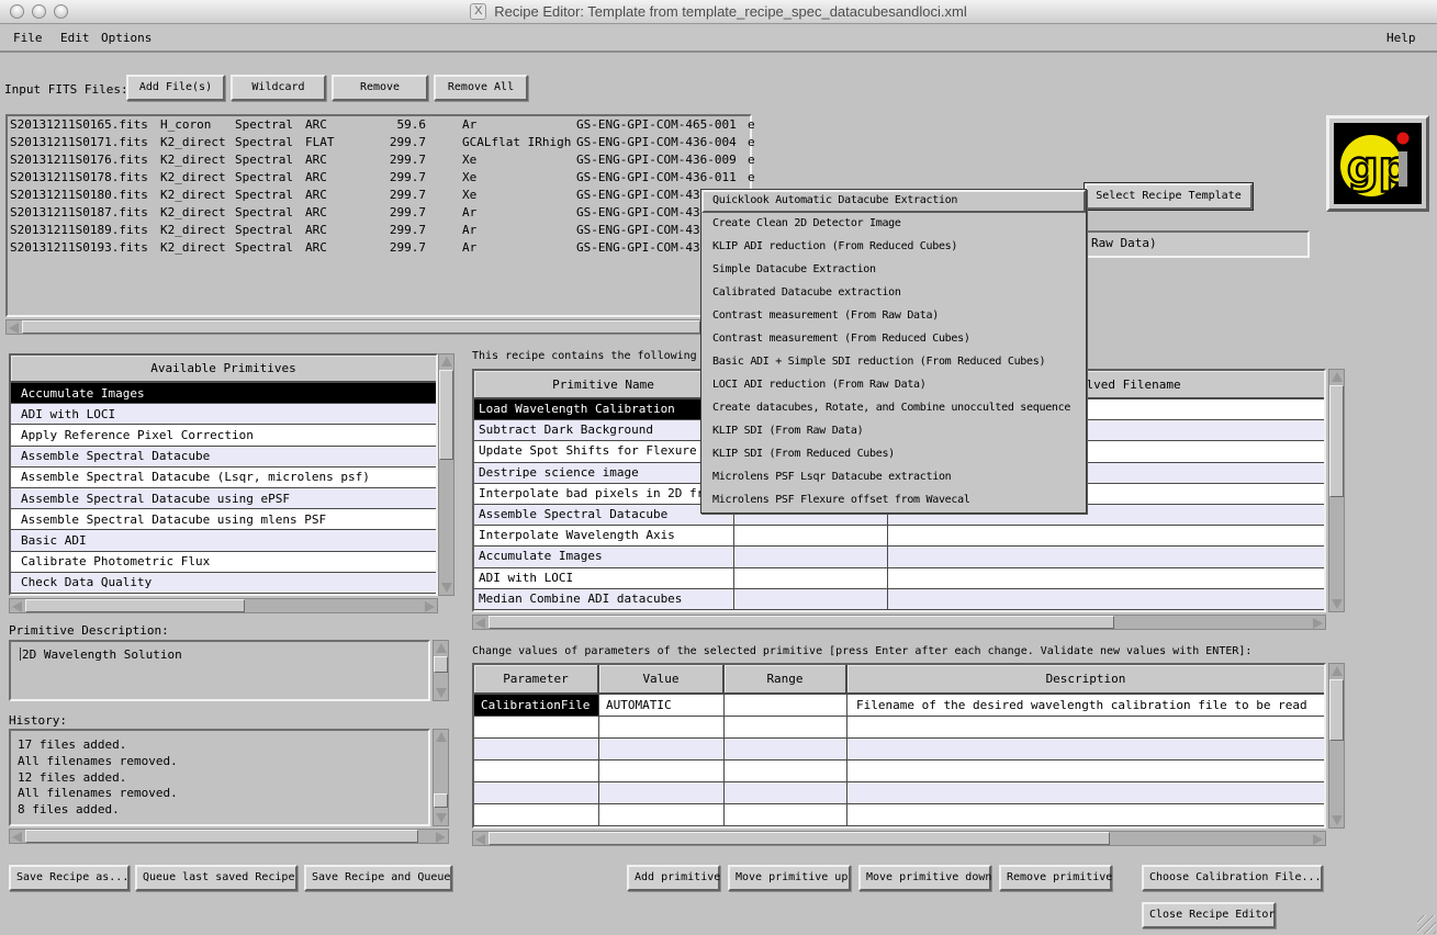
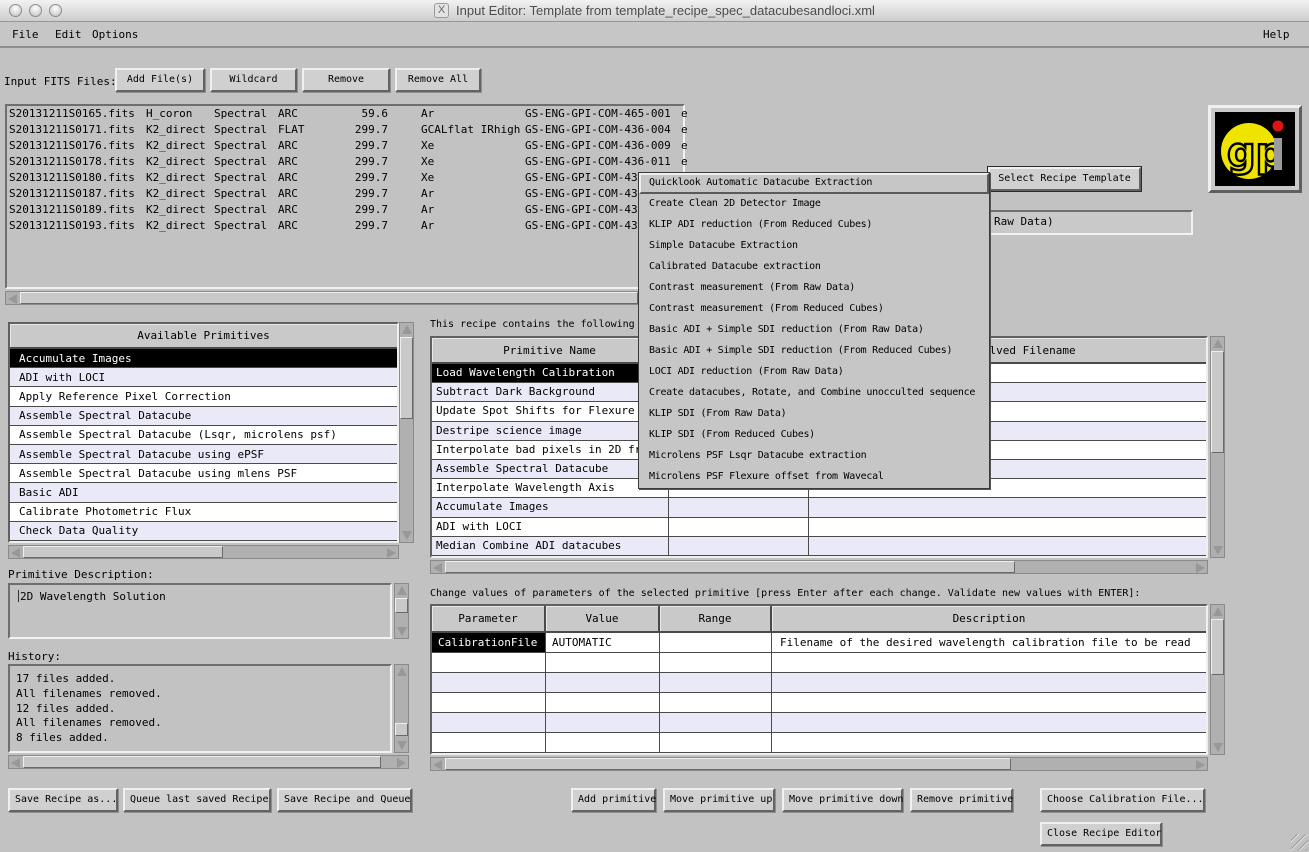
  X
- Recipe Editor: Template from template_recipe_spec_datacubesandloci.xml
+ Input Editor: Template from template_recipe_spec_datacubesandloci.xml
  File
  Edit
  Options
  Help
  Input FITS Files:
  Add File(s)
  Wildcard
  Remove
  Remove All
  S20131211S0165.fits
  H_coron
  Spectral
  ARC
  59.6
  Ar
  GS-ENG-GPI-COM-465-001
  e
  S20131211S0171.fits
  K2_direct
  Spectral
  FLAT
  299.7
  GCALflat IRhigh
  GS-ENG-GPI-COM-436-004
  e
  S20131211S0176.fits
  K2_direct
  Spectral
  ARC
  299.7
  Xe
  GS-ENG-GPI-COM-436-009
  e
  S20131211S0178.fits
  K2_direct
  Spectral
  ARC
  299.7
  Xe
  GS-ENG-GPI-COM-436-011
  e
  S20131211S0180.fits
  K2_direct
  Spectral
  ARC
  299.7
  Xe
  GS-ENG-GPI-COM-43
  S20131211S0187.fits
  K2_direct
  Spectral
  ARC
  299.7
  Ar
  GS-ENG-GPI-COM-43
  S20131211S0189.fits
  K2_direct
  Spectral
  ARC
  299.7
  Ar
  GS-ENG-GPI-COM-43
  S20131211S0193.fits
  K2_direct
  Spectral
  ARC
  299.7
  Ar
  GS-ENG-GPI-COM-43
  gp
  Select Recipe Template
  Raw Data)
  Available Primitives
  Accumulate Images
  ADI with LOCI
  Apply Reference Pixel Correction
  Assemble Spectral Datacube
  Assemble Spectral Datacube (Lsqr, microlens psf)
  Assemble Spectral Datacube using ePSF
  Assemble Spectral Datacube using mlens PSF
  Basic ADI
  Calibrate Photometric Flux
  Check Data Quality
  This recipe contains the following
  Primitive Name
  lved Filename
  Load Wavelength Calibration
  Subtract Dark Background
  Update Spot Shifts for Flexure
  Destripe science image
  Interpolate bad pixels in 2D f
  Assemble Spectral Datacube
  Interpolate Wavelength Axis
  Accumulate Images
  ADI with LOCI
  Median Combine ADI datacubes
  Primitive Description:
  2D Wavelength Solution
  History:
  17 files added.
  All filenames removed.
  12 files added.
  All filenames removed.
  8 files added.
  Change values of parameters of the selected primitive [press Enter after each change. Validate new values with ENTER]:
  Parameter
  Value
  Range
  Description
  CalibrationFile
  AUTOMATIC
  Filename of the desired wavelength calibration file to be read
  Quicklook Automatic Datacube Extraction
  Create Clean 2D Detector Image
  KLIP ADI reduction (From Reduced Cubes)
  Simple Datacube Extraction
  Calibrated Datacube extraction
  Contrast measurement (From Raw Data)
  Contrast measurement (From Reduced Cubes)
+ Basic ADI + Simple SDI reduction (From Raw Data)
  Basic ADI + Simple SDI reduction (From Reduced Cubes)
  LOCI ADI reduction (From Raw Data)
  Create datacubes, Rotate, and Combine unocculted sequence
  KLIP SDI (From Raw Data)
  KLIP SDI (From Reduced Cubes)
  Microlens PSF Lsqr Datacube extraction
  Microlens PSF Flexure offset from Wavecal
  Save Recipe as...
  Queue last saved Recipe
  Save Recipe and Queue
  Add primitive
  Move primitive up
  Move primitive down
  Remove primitive
  Choose Calibration File...
  Close Recipe Editor
